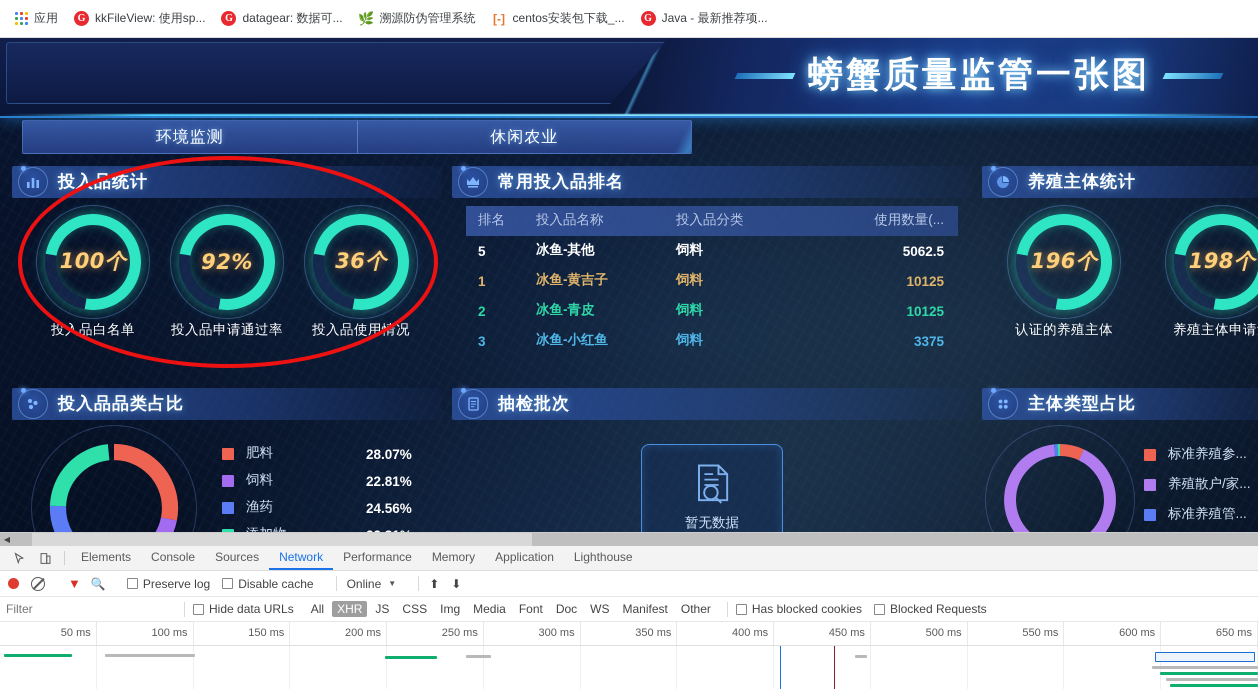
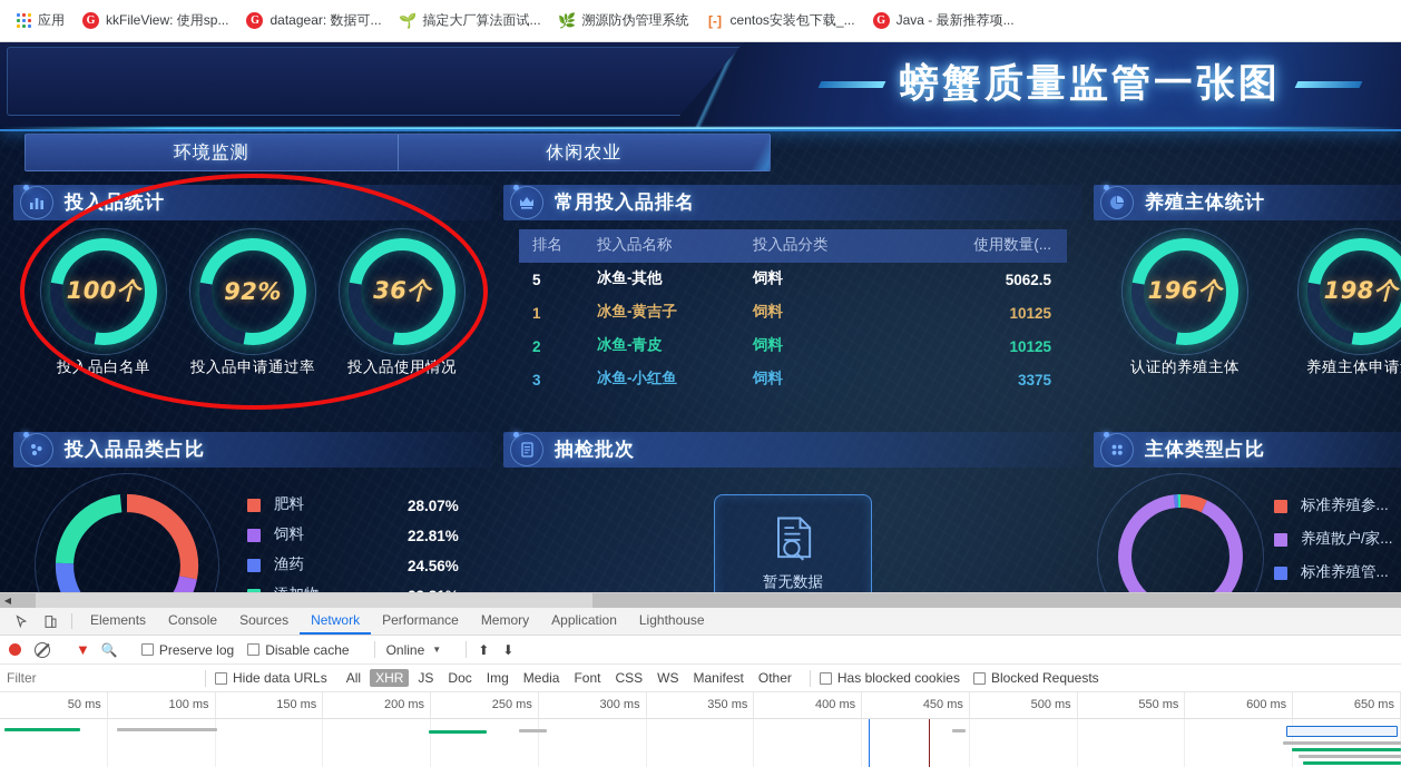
  应用
  G
  kkFileView: 使用sp...
  G
  datagear: 数据可...
+ 🌱
+ 搞定大厂算法面试...
  🌿
  溯源防伪管理系统
  [-]
  centos安装包下载_...
  G
  Java - 最新推荐项...
  螃蟹质量监管一张图
  环境监测
  休闲农业
  投入品统计
  100个
  投入品白名单
  92%
  投入品申请通过率
  36个
  投入品使用情况
  常用投入品排名
  排名
  投入品名称
  投入品分类
  使用数量(...
  5
  冰鱼-其他
  饲料
  5062.5
  1
  冰鱼-黄吉子
  饲料
  10125
  2
  冰鱼-青皮
  饲料
  10125
  3
  冰鱼-小红鱼
  饲料
  3375
  养殖主体统计
  196个
  认证的养殖主体
  198个
  养殖主体申请
  投入品品类占比
  肥料
  28.07%
  饲料
  22.81%
  渔药
  24.56%
  抽检批次
  暂无数据
  主体类型占比
  标准养殖参...
  养殖散户/家...
  标准养殖管...
  ◀
  Elements
  Console
  Sources
  Network
  Performance
  Memory
  Application
  Lighthouse
  ▼
  🔍
  Preserve log
  Disable cache
  Online
  ▼
  ⬆
  ⬇
  Filter
  Hide data URLs
  All
  XHR
  JS
- CSS
+ Doc
  Img
  Media
  Font
- Doc
+ CSS
  WS
  Manifest
  Other
  Has blocked cookies
  Blocked Requests
  50 ms
  100 ms
  150 ms
  200 ms
  250 ms
  300 ms
  350 ms
  400 ms
  450 ms
  500 ms
  550 ms
  600 ms
  650 ms
